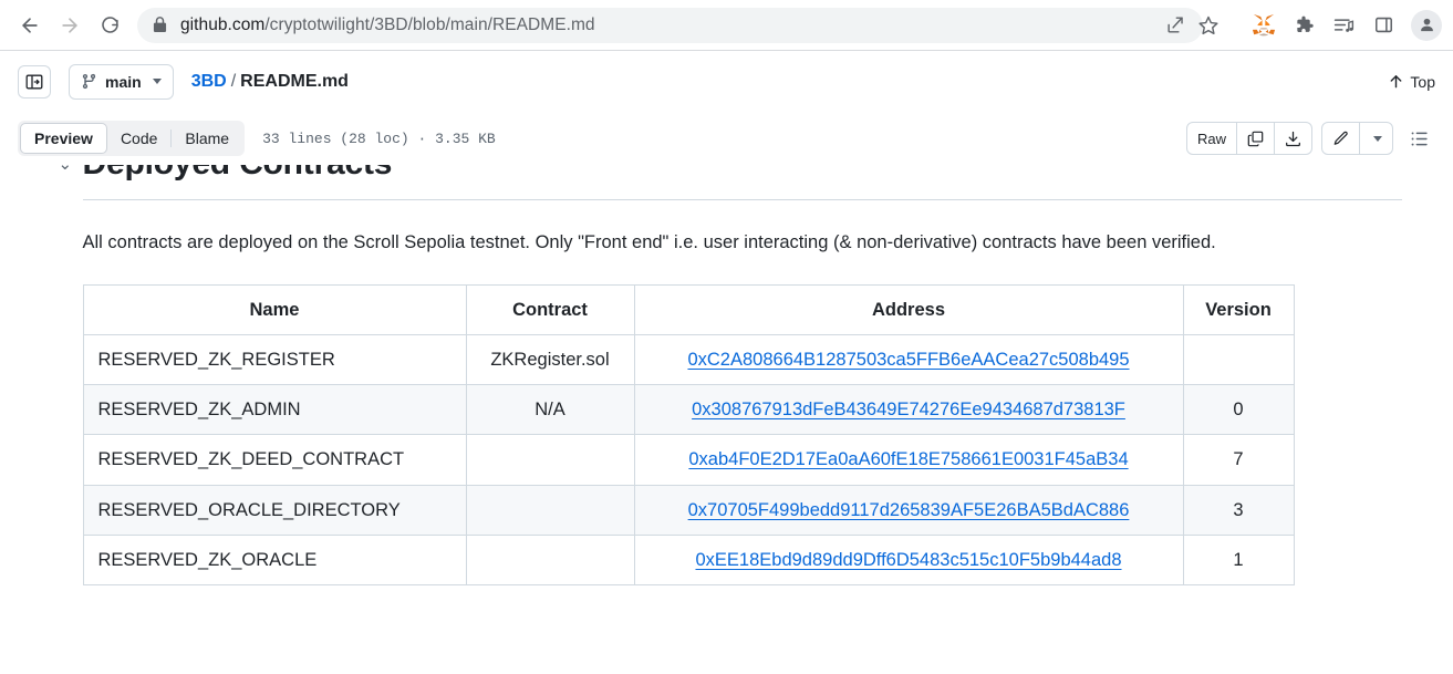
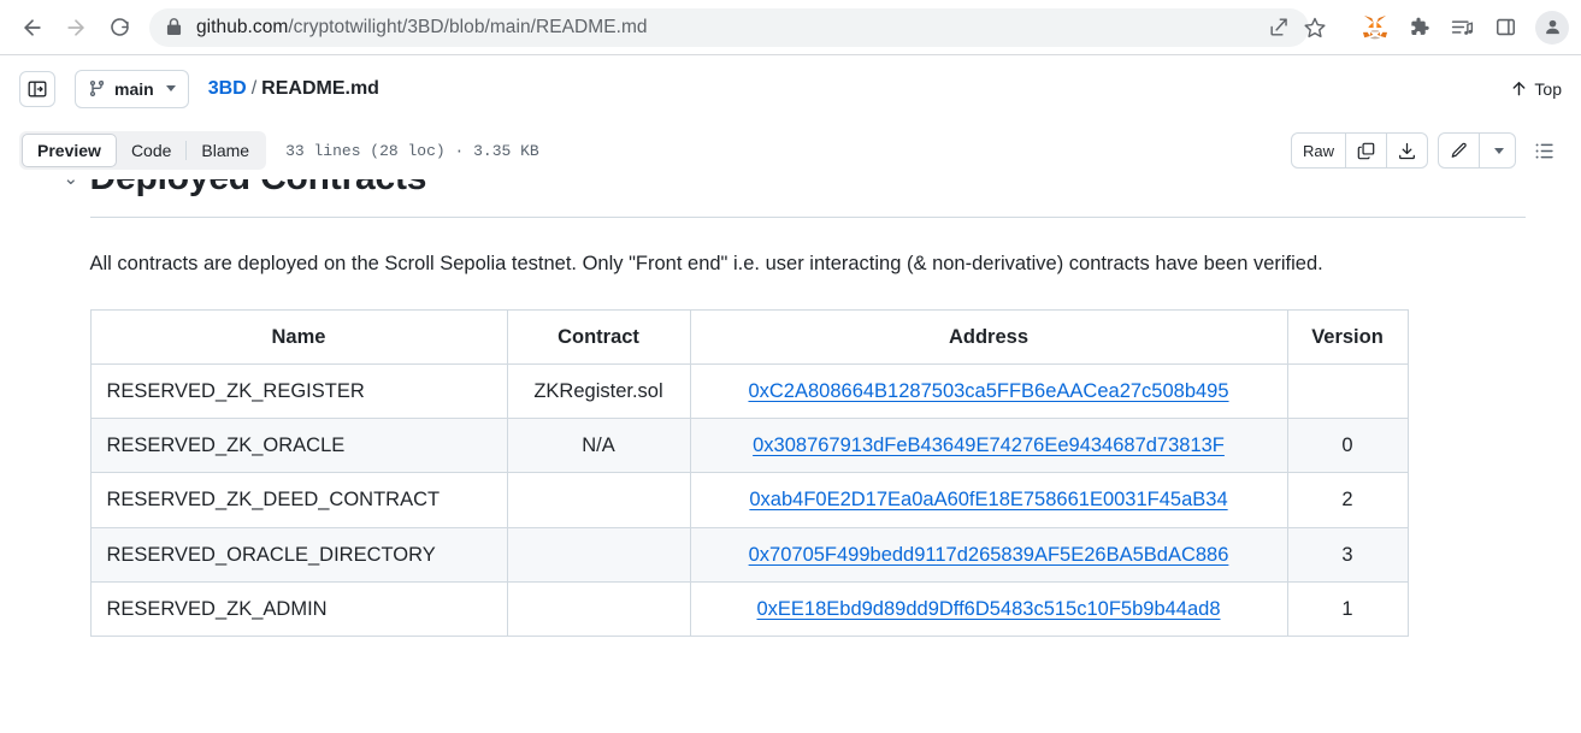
  github.com/cryptotwilight/3BD/blob/main/README.md
  main
  3BD
  /
  README.md
  Top
  Preview
  Code
  Blame
  33 lines (28 loc) · 3.35 KB
  Raw
  ⌄
  All contracts are deployed on the Scroll Sepolia testnet. Only "Front end" i.e. user interacting (& non-derivative) contracts have been verified.
  Name	Contract	Address	Version
  RESERVED_ZK_REGISTER	ZKRegister.sol	0xC2A808664B1287503ca5FFB6eAACea27c508b495
- RESERVED_ZK_ADMIN	N/A	0x308767913dFeB43649E74276Ee9434687d73813F	0
+ RESERVED_ZK_ORACLE	N/A	0x308767913dFeB43649E74276Ee9434687d73813F	0
- RESERVED_ZK_DEED_CONTRACT		0xab4F0E2D17Ea0aA60fE18E758661E0031F45aB34	7
+ RESERVED_ZK_DEED_CONTRACT		0xab4F0E2D17Ea0aA60fE18E758661E0031F45aB34	2
  RESERVED_ORACLE_DIRECTORY		0x70705F499bedd9117d265839AF5E26BA5BdAC886	3
- RESERVED_ZK_ORACLE		0xEE18Ebd9d89dd9Dff6D5483c515c10F5b9b44ad8	1
+ RESERVED_ZK_ADMIN		0xEE18Ebd9d89dd9Dff6D5483c515c10F5b9b44ad8	1
